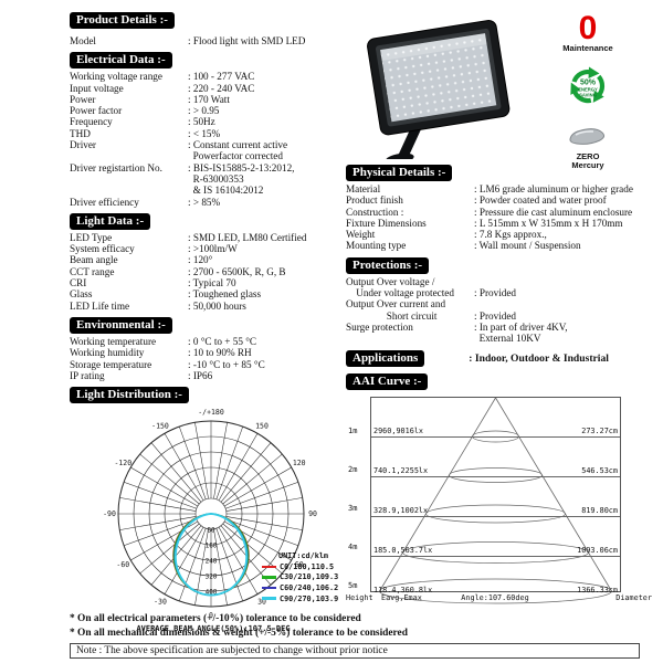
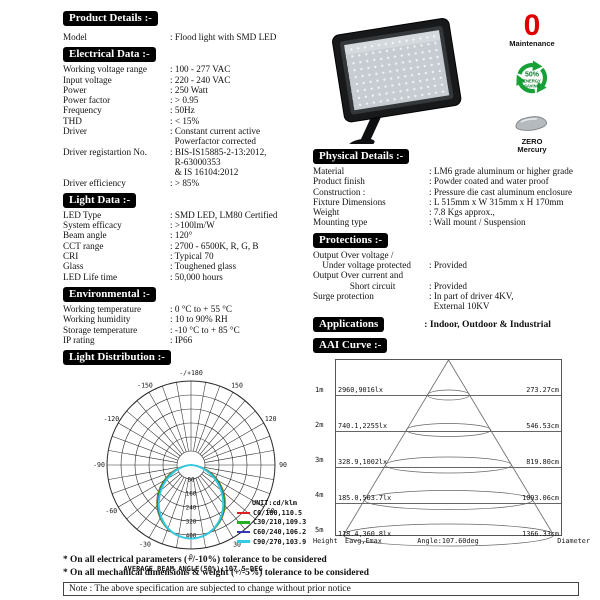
  Product Details :-
  Model
  : Flood light with SMD LED
  Electrical Data :-
  Working voltage range
  : 100 - 277 VAC
  Input voltage
  : 220 - 240 VAC
  Power
- : 170 Watt
+ : 250 Watt
  Power factor
  : > 0.95
  Frequency
  : 50Hz
  THD
  : < 15%
  Driver
  : Constant current active
  Powerfactor corrected
  Driver registartion No.
  : BIS-IS15885-2-13:2012,
  R-63000353
  & IS 16104:2012
  Driver efficiency
  : > 85%
  Light Data :-
  LED Type
  : SMD LED, LM80 Certified
  System efficacy
  : >100lm/W
  Beam angle
  : 120°
  CCT range
  : 2700 - 6500K, R, G, B
  CRI
  : Typical 70
  Glass
  : Toughened glass
  LED Life time
  : 50,000 hours
  Environmental :-
  Working temperature
  : 0 °C to + 55 °C
  Working humidity
  : 10 to 90% RH
  Storage temperature
  : -10 °C to + 85 °C
  IP rating
  : IP66
  Light Distribution :-
  -/+180
  -150
  -120
  -90
  -60
  -30
  0
  30
  60
  90
  120
  150
  UNIT:cd/klm
  C0/180,110.5
  C30/210,109.3
  C60/240,106.2
  C90/270,103.9
  AVERAGE BEAM ANGLE(50%):107.5 DEG
  0
  Maintenance
  ZERO
  Mercury
  Physical Details :-
  Material
  : LM6 grade aluminum or higher grade
  Product finish
  : Powder coated and water proof
  Construction :
  : Pressure die cast aluminum enclosure
  Fixture Dimensions
  : L 515mm x W 315mm x H 170mm
  Weight
  : 7.8 Kgs approx.,
  Mounting type
  : Wall mount / Suspension
  Protections :-
  Output Over voltage /
  Under voltage protected
  : Provided
  Output Over current and
  Short circuit
  : Provided
  Surge protection
  : In part of driver 4KV,
  External 10KV
  Applications
  : Indoor, Outdoor & Industrial
  AAI Curve :-
  1m
  2m
  3m
  4m
  5m
  2960,9016lx
  273.27cm
  740.1,2255lx
  546.53cm
  328.9,1002lx
  819.80cm
  185.0,563.7lx
  1093.06cm
  118.4,360.8lx
  1366.33cm
  Height
  Eavg,Emax
  Angle:107.60deg
  Diameter
  * On all electrical parameters (+/-10%) tolerance to be considered
  * On all mechanical dimensions & weight (+/-5%) tolerance to be considered
  Note : The above specification are subjected to change without prior notice
